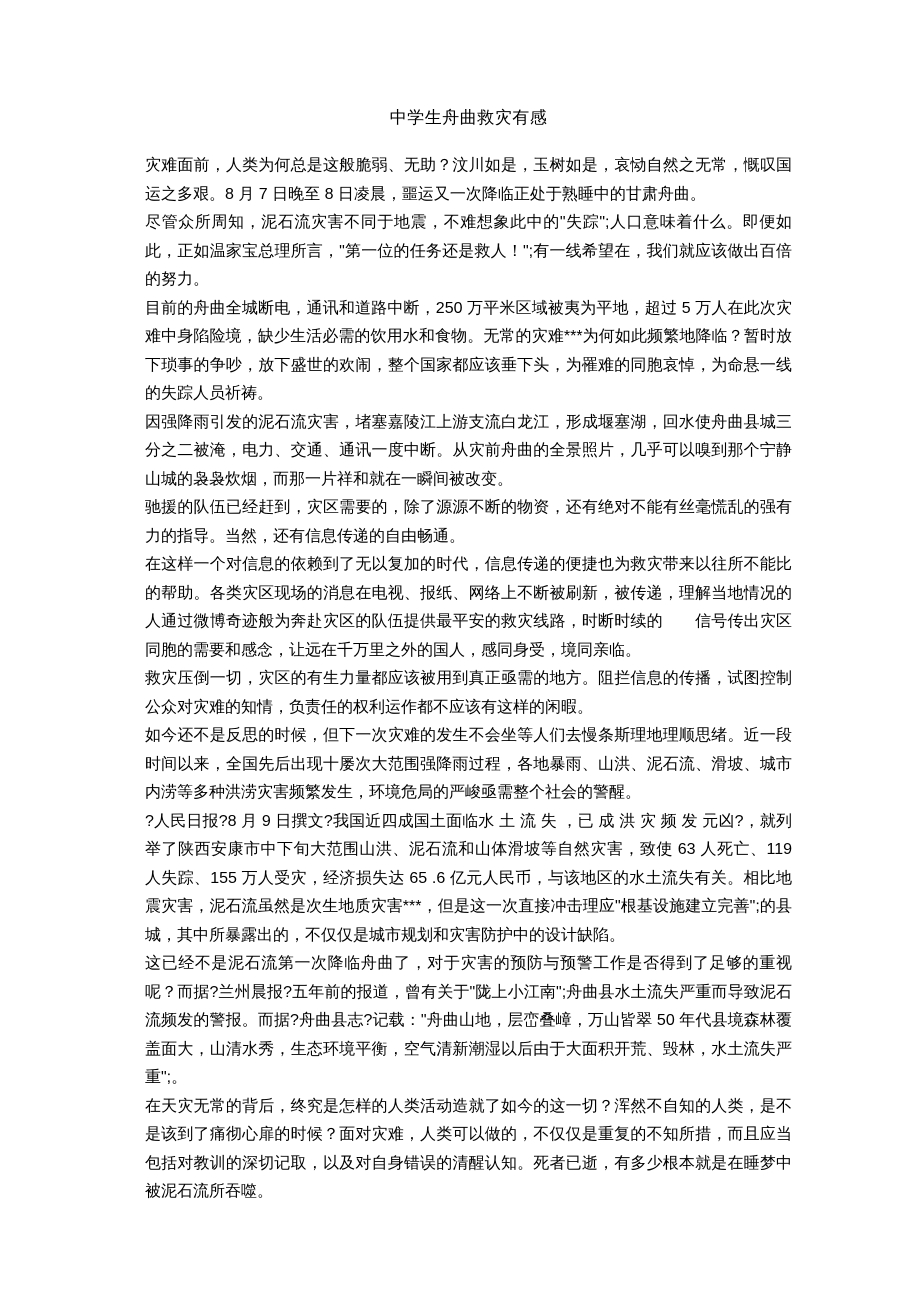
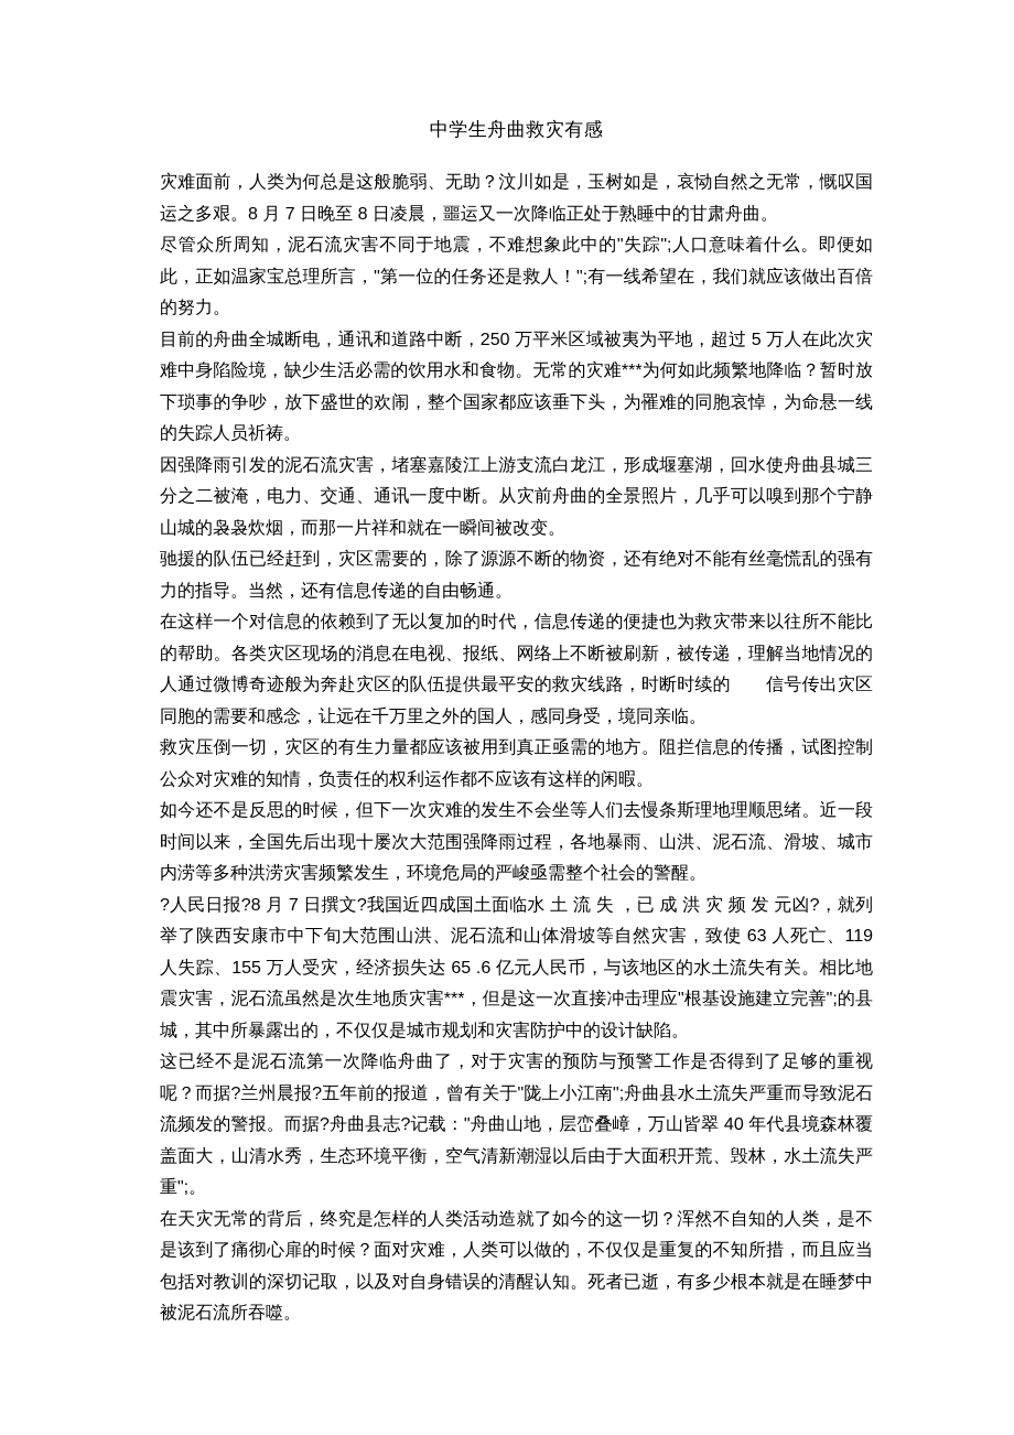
  中学生舟曲救灾有感
  灾难面前，人类为何总是这般脆弱、无助？汶川如是，玉树如是，哀恸自然之无常，慨叹国运之多艰。8 月 7 日晚至 8 日凌晨，噩运又一次降临正处于熟睡中的甘肃舟曲。
  尽管众所周知，泥石流灾害不同于地震，不难想象此中的"失踪";人口意味着什么。即便如此，正如温家宝总理所言，"第一位的任务还是救人！";有一线希望在，我们就应该做出百倍的努力。
  目前的舟曲全城断电，通讯和道路中断，250 万平米区域被夷为平地，超过 5 万人在此次灾难中身陷险境，缺少生活必需的饮用水和食物。无常的灾难***为何如此频繁地降临？暂时放下琐事的争吵，放下盛世的欢闹，整个国家都应该垂下头，为罹难的同胞哀悼，为命悬一线的失踪人员祈祷。
  因强降雨引发的泥石流灾害，堵塞嘉陵江上游支流白龙江，形成堰塞湖，回水使舟曲县城三分之二被淹，电力、交通、通讯一度中断。从灾前舟曲的全景照片，几乎可以嗅到那个宁静山城的袅袅炊烟，而那一片祥和就在一瞬间被改变。
  驰援的队伍已经赶到，灾区需要的，除了源源不断的物资，还有绝对不能有丝毫慌乱的强有力的指导。当然，还有信息传递的自由畅通。
  在这样一个对信息的依赖到了无以复加的时代，信息传递的便捷也为救灾带来以往所不能比的帮助。各类灾区现场的消息在电视、报纸、网络上不断被刷新，被传递，理解当地情况的人通过微博奇迹般为奔赴灾区的队伍提供最平安的救灾线路，时断时续的 信号传出灾区同胞的需要和感念，让远在千万里之外的国人，感同身受，境同亲临。
  救灾压倒一切，灾区的有生力量都应该被用到真正亟需的地方。阻拦信息的传播，试图控制公众对灾难的知情，负责任的权利运作都不应该有这样的闲暇。
  如今还不是反思的时候，但下一次灾难的发生不会坐等人们去慢条斯理地理顺思绪。近一段时间以来，全国先后出现十屡次大范围强降雨过程，各地暴雨、山洪、泥石流、滑坡、城市内涝等多种洪涝灾害频繁发生，环境危局的严峻亟需整个社会的警醒。
- ?人民日报?8 月 9 日撰文?我国近四成国土面临水 土 流 失 ，已 成 洪 灾 频 发 元凶?，就列举了陕西安康市中下旬大范围山洪、泥石流和山体滑坡等自然灾害，致使 63 人死亡、119 人失踪、155 万人受灾，经济损失达 65 .6 亿元人民币，与该地区的水土流失有关。相比地震灾害，泥石流虽然是次生地质灾害***，但是这一次直接冲击理应"根基设施建立完善";的县城，其中所暴露出的，不仅仅是城市规划和灾害防护中的设计缺陷。
+ ?人民日报?8 月 7 日撰文?我国近四成国土面临水 土 流 失 ，已 成 洪 灾 频 发 元凶?，就列举了陕西安康市中下旬大范围山洪、泥石流和山体滑坡等自然灾害，致使 63 人死亡、119 人失踪、155 万人受灾，经济损失达 65 .6 亿元人民币，与该地区的水土流失有关。相比地震灾害，泥石流虽然是次生地质灾害***，但是这一次直接冲击理应"根基设施建立完善";的县城，其中所暴露出的，不仅仅是城市规划和灾害防护中的设计缺陷。
- 这已经不是泥石流第一次降临舟曲了，对于灾害的预防与预警工作是否得到了足够的重视呢？而据?兰州晨报?五年前的报道，曾有关于"陇上小江南";舟曲县水土流失严重而导致泥石流频发的警报。而据?舟曲县志?记载："舟曲山地，层峦叠嶂，万山皆翠 50 年代县境森林覆盖面大，山清水秀，生态环境平衡，空气清新潮湿以后由于大面积开荒、毁林，水土流失严重";。
+ 这已经不是泥石流第一次降临舟曲了，对于灾害的预防与预警工作是否得到了足够的重视呢？而据?兰州晨报?五年前的报道，曾有关于"陇上小江南";舟曲县水土流失严重而导致泥石流频发的警报。而据?舟曲县志?记载："舟曲山地，层峦叠嶂，万山皆翠 40 年代县境森林覆盖面大，山清水秀，生态环境平衡，空气清新潮湿以后由于大面积开荒、毁林，水土流失严重";。
  在天灾无常的背后，终究是怎样的人类活动造就了如今的这一切？浑然不自知的人类，是不是该到了痛彻心扉的时候？面对灾难，人类可以做的，不仅仅是重复的不知所措，而且应当包括对教训的深切记取，以及对自身错误的清醒认知。死者已逝，有多少根本就是在睡梦中被泥石流所吞噬。
